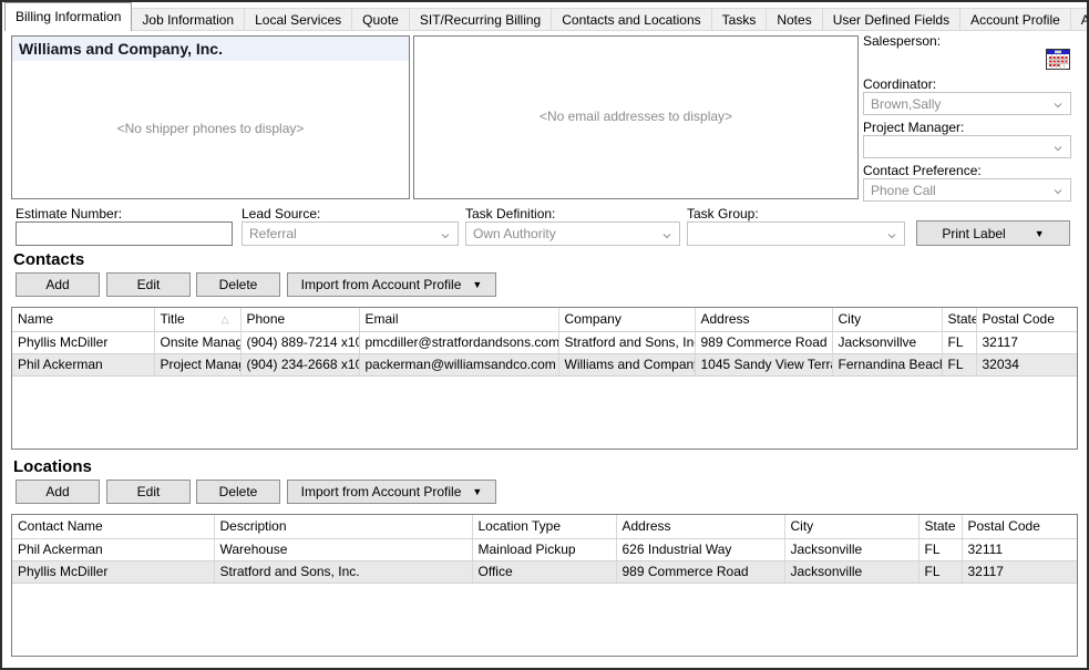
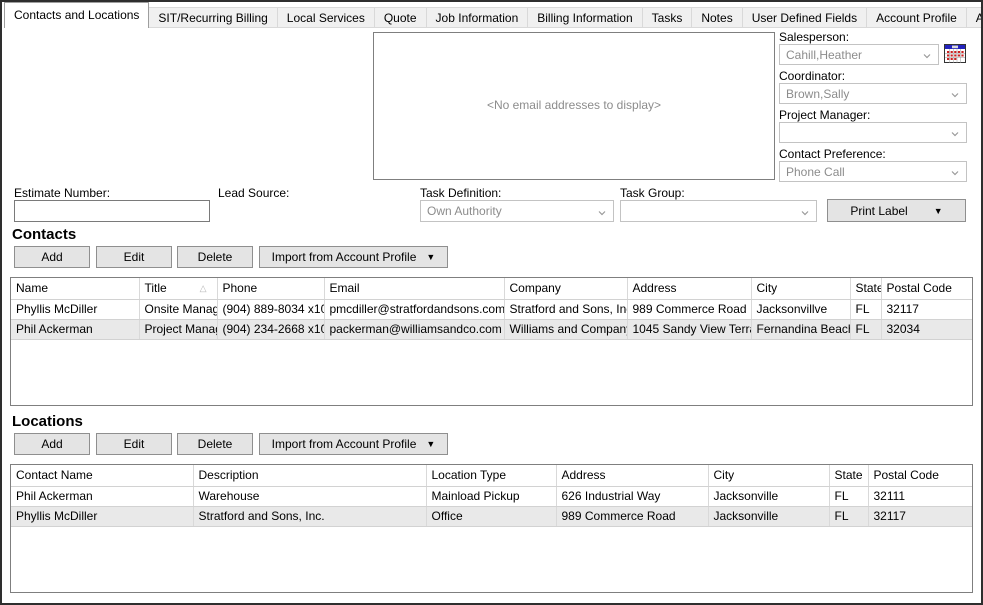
- Billing Information
+ Contacts and Locations
- Job Information
+ SIT/Recurring Billing
  Local Services
  Quote
- SIT/Recurring Billing
+ Job Information
- Contacts and Locations
+ Billing Information
  Tasks
  Notes
  User Defined Fields
  Account Profile
- Williams and Company, Inc.
- <No shipper phones to display>
  <No email addresses to display>
  Salesperson:
+ Cahill,Heather
  Coordinator:
  Brown,Sally
  Project Manager:
  Contact Preference:
  Phone Call
  Estimate Number:
  Lead Source:
- Referral
  Task Definition:
  Own Authority
  Task Group:
  Print Label
  ▼
  Contacts
  Add
  Edit
  Delete
  Import from Account Profile
  ▼
  Name	△ Title	Phone	Email	Company	Address	City	State	Postal Code
- Phyllis McDiller	Onsite Manag	(904) 889-7214 x10	pmcdiller@stratfordandsons.com	Stratford and Sons, In	989 Commerce Road	Jacksonvillve	FL	32117
+ Phyllis McDiller	Onsite Manag	(904) 889-8034 x10	pmcdiller@stratfordandsons.com	Stratford and Sons, In	989 Commerce Road	Jacksonvillve	FL	32117
  Phil Ackerman	Project Mana	(904) 234-2668 x1	packerman@williamsandco.com	Williams and Compan	1045 Sandy View Terr	Fernandina Beac	FL	32034
  Locations
  Add
  Edit
  Delete
  Import from Account Profile
  ▼
  Contact Name	Description	Location Type	Address	City	State	Postal Code
  Phil Ackerman	Warehouse	Mainload Pickup	626 Industrial Way	Jacksonville	FL	32111
  Phyllis McDiller	Stratford and Sons, Inc.	Office	989 Commerce Road	Jacksonville	FL	32117
